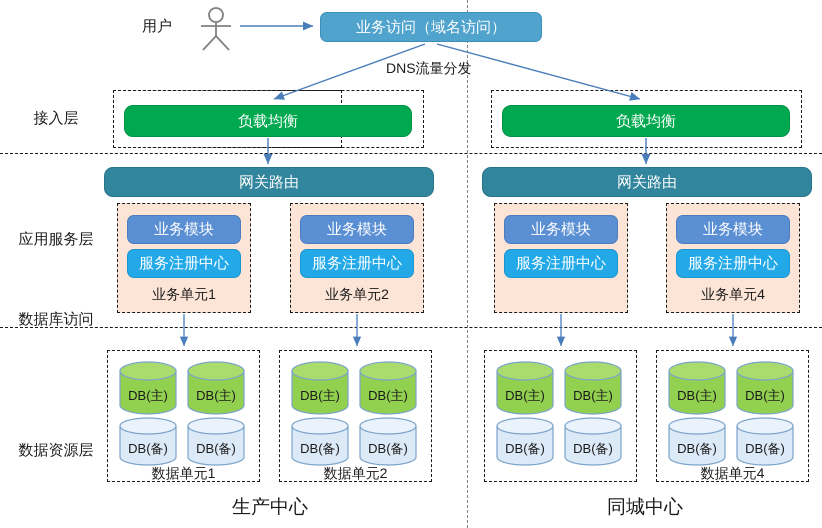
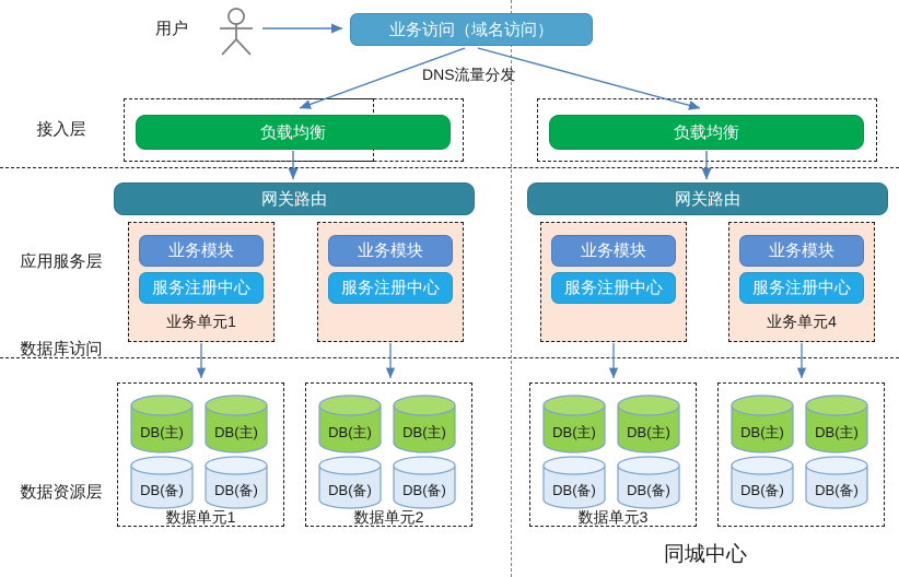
  接入层
  应用服务层
  数据库访问
  数据资源层
  用户
  业务访问（域名访问）
  DNS流量分发
  负载均衡
  负载均衡
  网关路由
  网关路由
  业务模块
  服务注册中心
  业务单元1
  业务模块
  服务注册中心
- 业务单元2
  业务模块
  服务注册中心
  业务模块
  服务注册中心
  业务单元4
  DB(主)
  DB(主)
  DB(备)
  DB(备)
  数据单元1
  DB(主)
  DB(主)
  DB(备)
  DB(备)
  数据单元2
  DB(主)
  DB(主)
  DB(备)
  DB(备)
+ 数据单元3
  DB(主)
  DB(主)
  DB(备)
  DB(备)
- 数据单元4
- 生产中心
  同城中心
